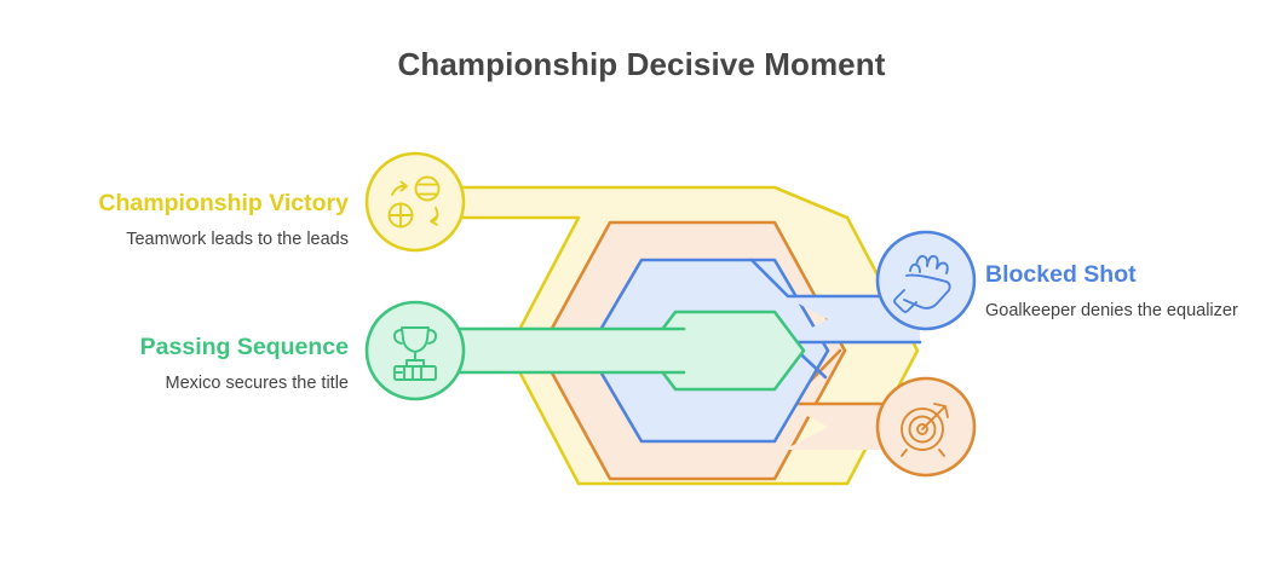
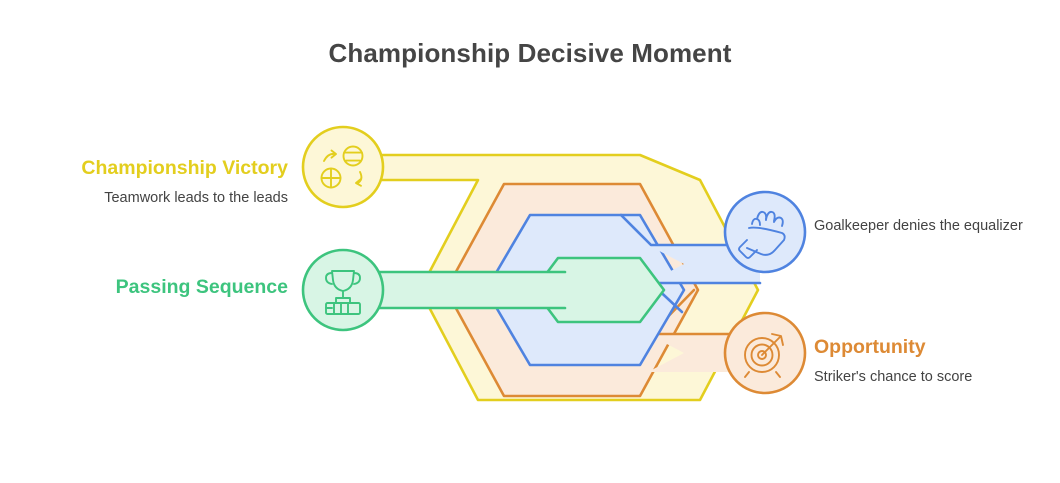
  Championship Decisive Moment
  Championship Victory
  Teamwork leads to the leads
  Passing Sequence
- Mexico secures the title
- Blocked Shot
  Goalkeeper denies the equalizer
+ Opportunity
+ Striker's chance to score
